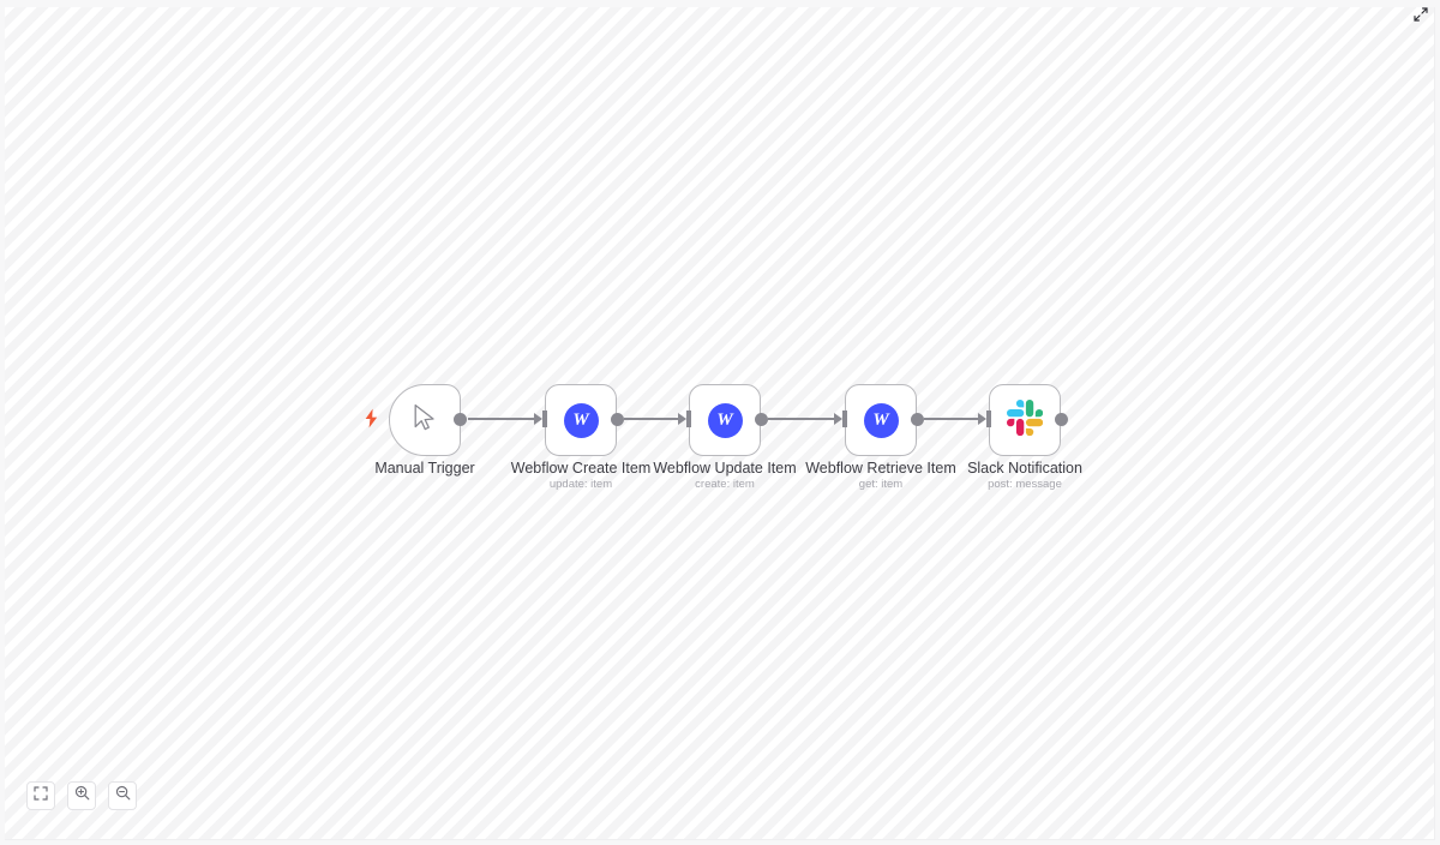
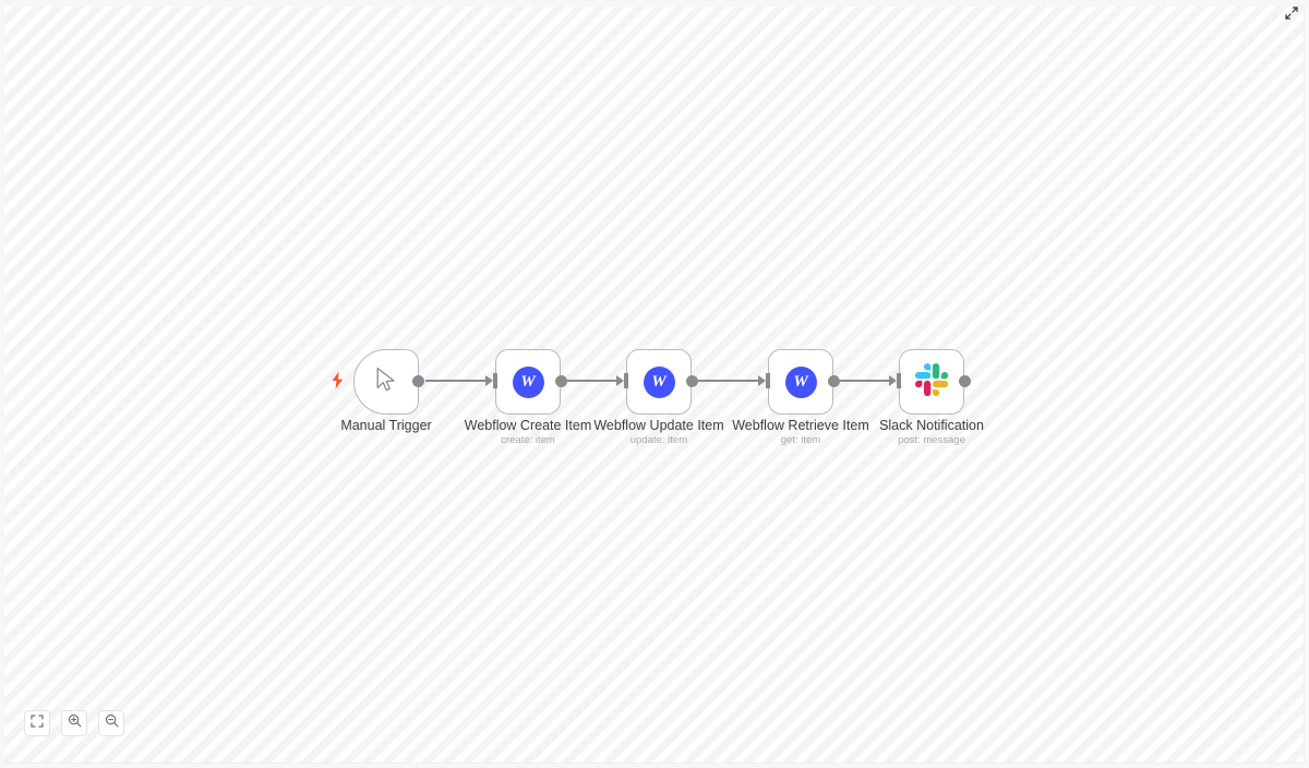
  Manual Trigger
  W
  Webflow Create Item
- update: item
+ create: item
  W
  Webflow Update Item
- create: item
+ update: item
  W
  Webflow Retrieve Item
  get: item
  Slack Notification
  post: message
